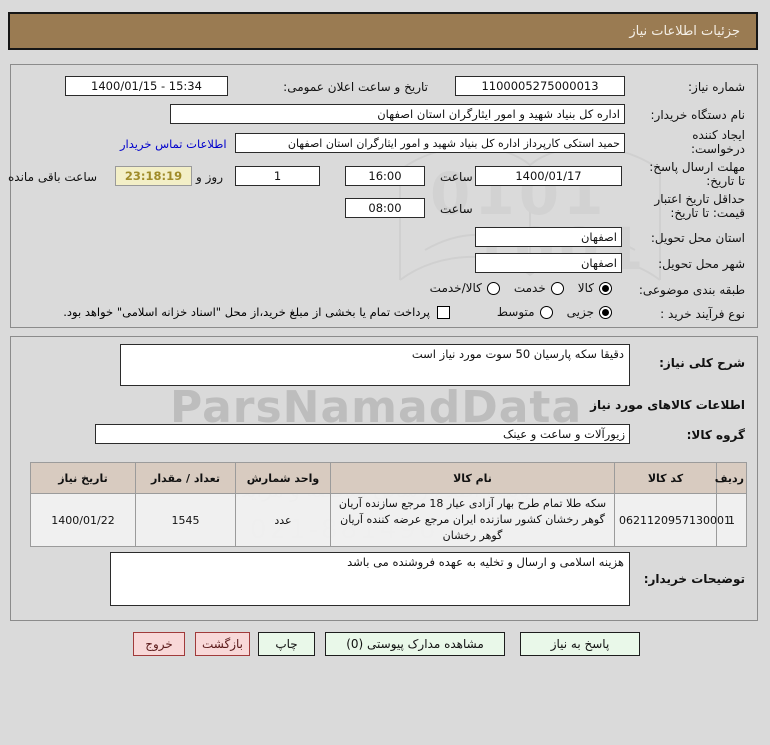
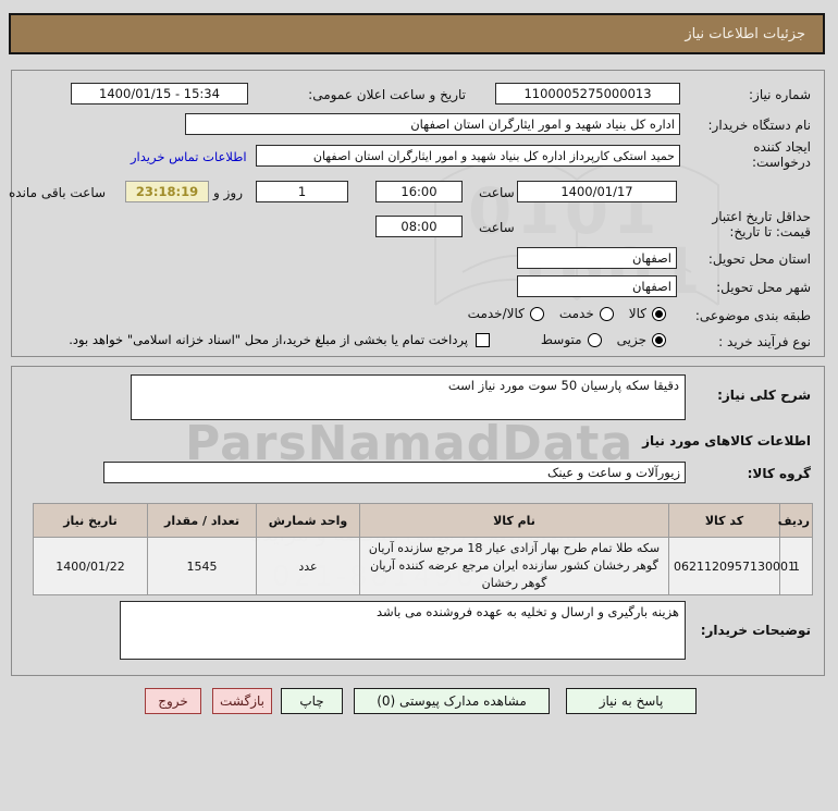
  0101
  1001
  ParsNamadData
  021-88149665
  جزئیات اطلاعات نیاز
  شماره نیاز:
  1100005275000013
  تاریخ و ساعت اعلان عمومی:
  1400/01/15 - 15:34
  نام دستگاه خریدار:
  اداره کل بنیاد شهید و امور ایثارگران استان اصفهان
  ایجاد کننده
  درخواست:
  حمید استکی کارپرداز اداره کل بنیاد شهید و امور ایثارگران استان اصفهان
  اطلاعات تماس خریدار
- مهلت ارسال پاسخ:
- تا تاریخ:
  1400/01/17
  ساعت
  16:00
  1
  روز و
  23:18:19
  ساعت باقی مانده
  حداقل تاریخ اعتبار
  قیمت: تا تاریخ:
  ساعت
  08:00
  استان محل تحویل:
  اصفهان
  شهر محل تحویل:
  اصفهان
  طبقه بندی موضوعی:
  کالا
  خدمت
  کالا/خدمت
  نوع فرآیند خرید :
  جزیی
  متوسط
  پرداخت تمام یا بخشی از مبلغ خرید،از محل "اسناد خزانه اسلامی" خواهد بود.
  شرح کلی نیاز:
  دقیقا سکه پارسیان 50 سوت مورد نیاز است
  اطلاعات کالاهای مورد نیاز
  گروه کالا:
  زیورآلات و ساعت و عینک
  ردیف	کد کالا	نام کالا	واحد شمارش	تعداد / مقدار	تاریخ نیاز
  1	0621120957130001	سکه طلا تمام طرح بهار آزادی عیار 18 مرجع سازنده آریان گوهر رخشان کشور سازنده ایران مرجع عرضه کننده آریان گوهر رخشان	عدد	1545	1400/01/22
  توضیحات خریدار:
- هزینه اسلامی و ارسال و تخلیه به عهده فروشنده می باشد
+ هزینه بارگیری و ارسال و تخلیه به عهده فروشنده می باشد
  پاسخ به نیاز
  مشاهده مدارک پیوستی (0)
  چاپ
  بازگشت
  خروج
